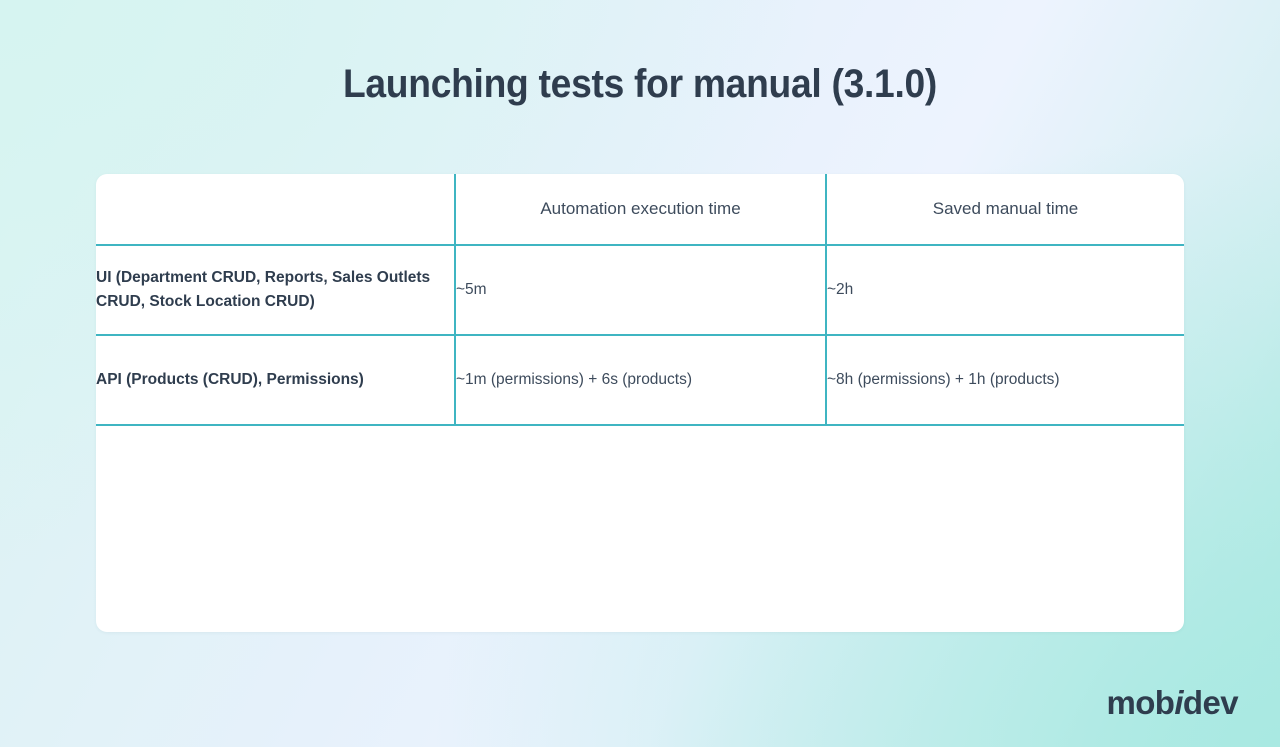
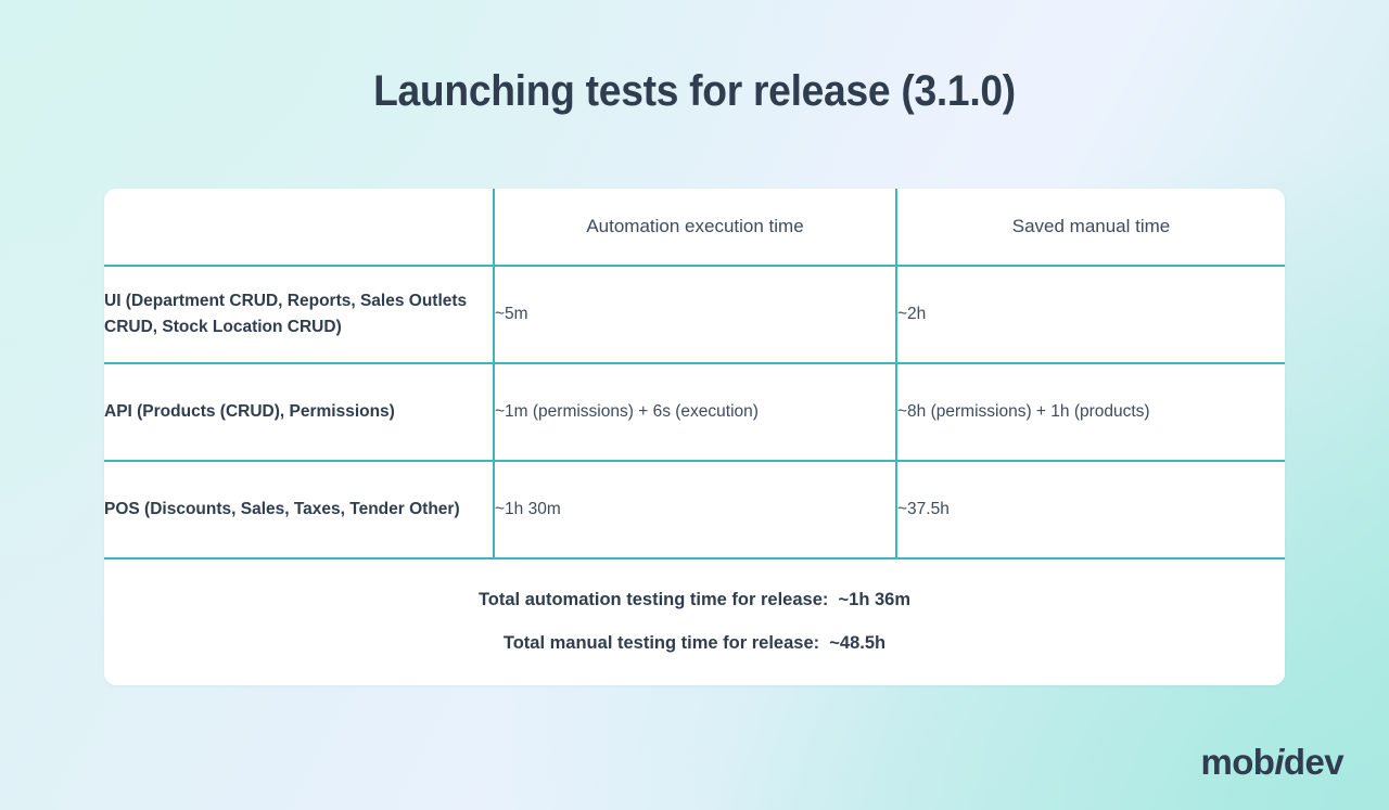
- Launching tests for manual (3.1.0)
+ Launching tests for release (3.1.0)
  	Automation execution time	Saved manual time
  UI (Department CRUD, Reports, Sales Outlets CRUD, Stock Location CRUD)	~5m	~2h
- API (Products (CRUD), Permissions)	~1m (permissions) + 6s (products)	~8h (permissions) + 1h (products)
+ API (Products (CRUD), Permissions)	~1m (permissions) + 6s (execution)	~8h (permissions) + 1h (products)
+ POS (Discounts, Sales, Taxes, Tender Other)	~1h 30m	~37.5h
+ Total automation testing time for release: ~1h 36m
+ Total manual testing time for release: ~48.5h
  mobidev
